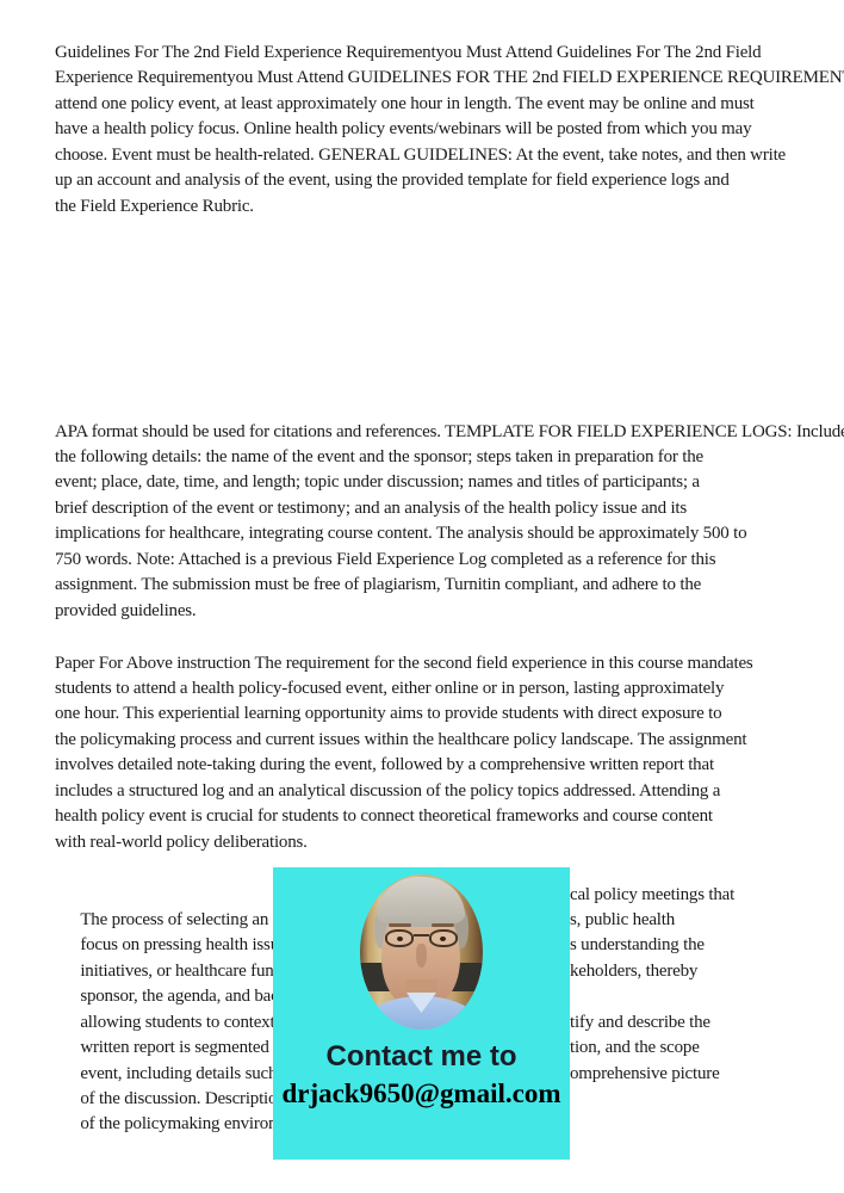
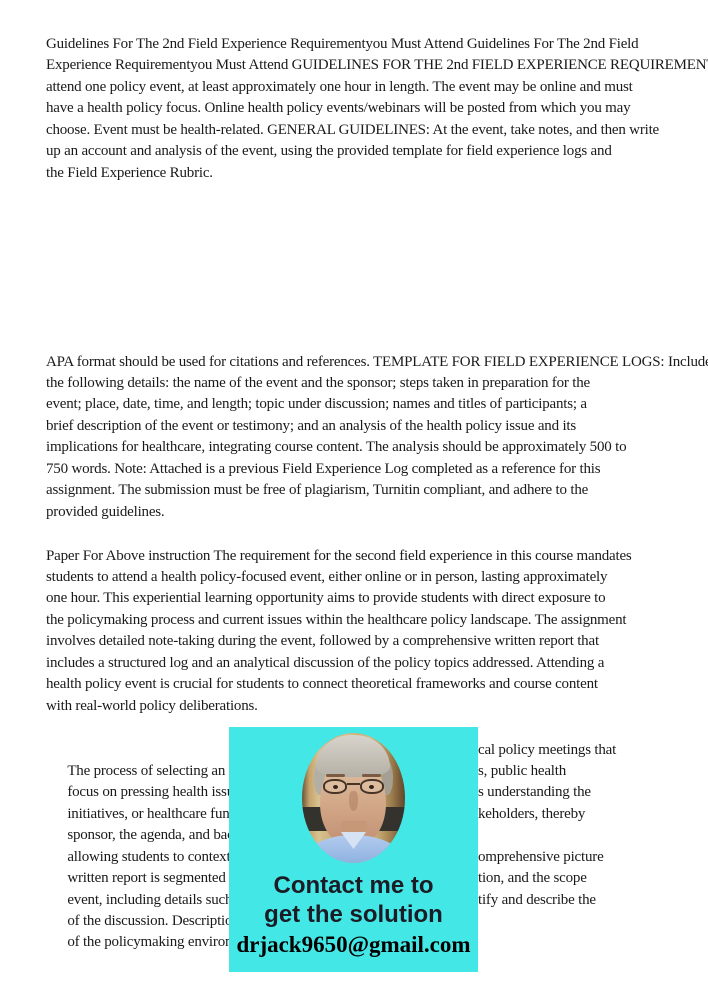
  Guidelines For The 2nd Field Experience Requirementyou Must Attend Guidelines For The 2nd Field
  Experience Requirementyou Must Attend GUIDELINES FOR THE 2nd FIELD EXPERIENCE REQUIREMEN
  attend one policy event, at least approximately one hour in length. The event may be online and must
  have a health policy focus. Online health policy events/webinars will be posted from which you may
  choose. Event must be health-related. GENERAL GUIDELINES: At the event, take notes, and then write
  up an account and analysis of the event, using the provided template for field experience logs and
  the Field Experience Rubric.
  APA format should be used for citations and references. TEMPLATE FOR FIELD EXPERIENCE LOGS: Includ
  the following details: the name of the event and the sponsor; steps taken in preparation for the
  event; place, date, time, and length; topic under discussion; names and titles of participants; a
  brief description of the event or testimony; and an analysis of the health policy issue and its
  implications for healthcare, integrating course content. The analysis should be approximately 500 to
  750 words. Note: Attached is a previous Field Experience Log completed as a reference for this
  assignment. The submission must be free of plagiarism, Turnitin compliant, and adhere to the
  provided guidelines.
  Paper For Above instruction The requirement for the second field experience in this course mandates
  students to attend a health policy-focused event, either online or in person, lasting approximately
  one hour. This experiential learning opportunity aims to provide students with direct exposure to
  the policymaking process and current issues within the healthcare policy landscape. The assignment
  involves detailed note-taking during the event, followed by a comprehensive written report that
  includes a structured log and an analytical discussion of the policy topics addressed. Attending a
  health policy event is crucial for students to connect theoretical frameworks and course content
  with real-world policy deliberations.
  The process of selecting an
  cal policy meetings that
  focus on pressing health iss
  s, public health
  initiatives, or healthcare fun
  s understanding the
  sponsor, the agenda, and ba
  keholders, thereby
  allowing students to contex
  written report is segmented
- tify and describe the
+ omprehensive picture
  event, including details suc
  tion, and the scope
  of the discussion. Descripti
- omprehensive picture
+ tify and describe the
  of the policymaking enviro
  Contact me to
+ get the solution
  drjack9650@gmail.com
